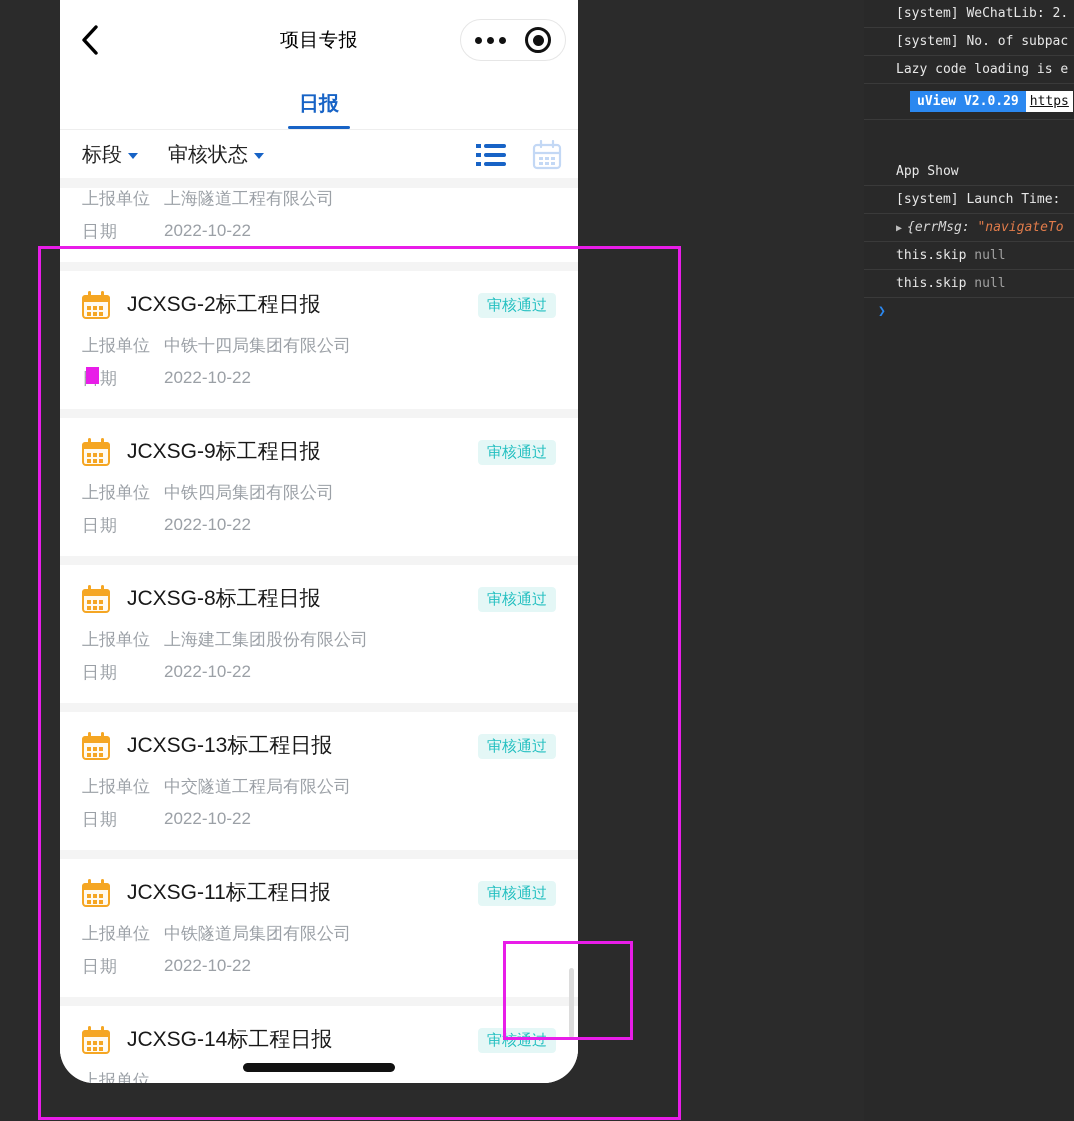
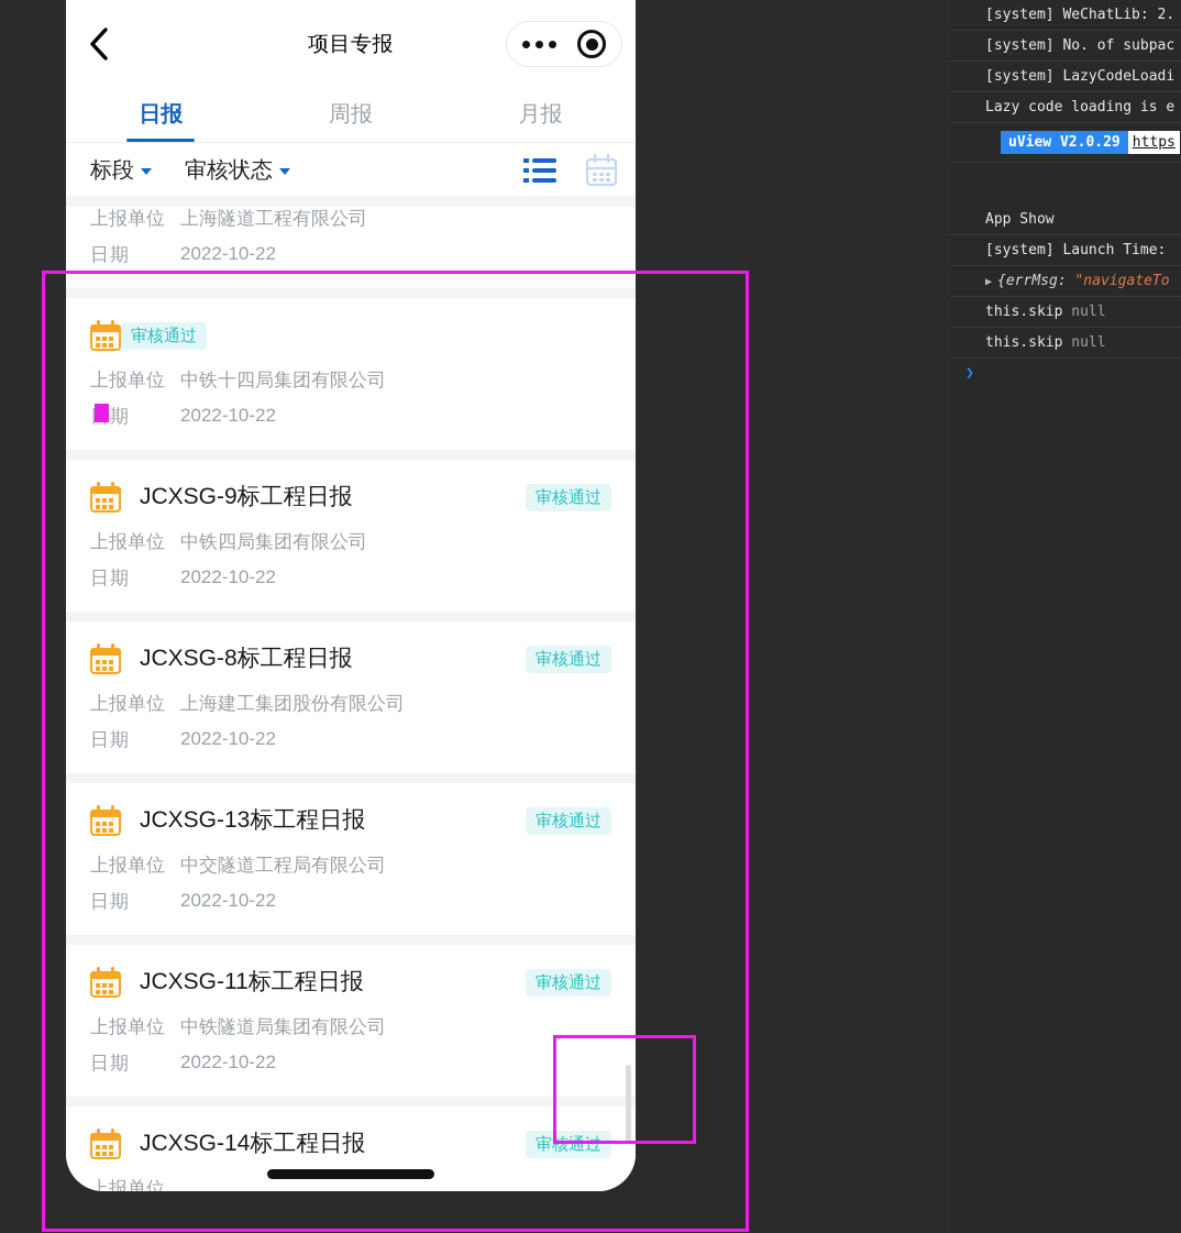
  项目专报
  日报
+ 周报
+ 月报
  标段
  审核状态
  上报单位
  上海隧道工程有限公司
  日期
  2022-10-22
- JCXSG-2标工程日报
  审核通过
  上报单位
  中铁十四局集团有限公司
  2022-10-22
  JCXSG-9标工程日报
  审核通过
  上报单位
  中铁四局集团有限公司
  日期
  2022-10-22
  JCXSG-8标工程日报
  审核通过
  上报单位
  上海建工集团股份有限公司
  日期
  2022-10-22
  JCXSG-13标工程日报
  审核通过
  上报单位
  中交隧道工程局有限公司
  日期
  2022-10-22
  JCXSG-11标工程日报
  审核通过
  上报单位
  中铁隧道局集团有限公司
  日期
  2022-10-22
  JCXSG-14标工程日报
  审核通过
  上报单位
  [system] WeChatLib: 2.
  [system] No. of subpac
+ [system] LazyCodeLoadi
  Lazy code loading is e
  uView V2.0.29 https
  App Show
  [system] Launch Time:
  ▶ {errMsg: "navigateTo
  this.skip null
  this.skip null
  ❯
